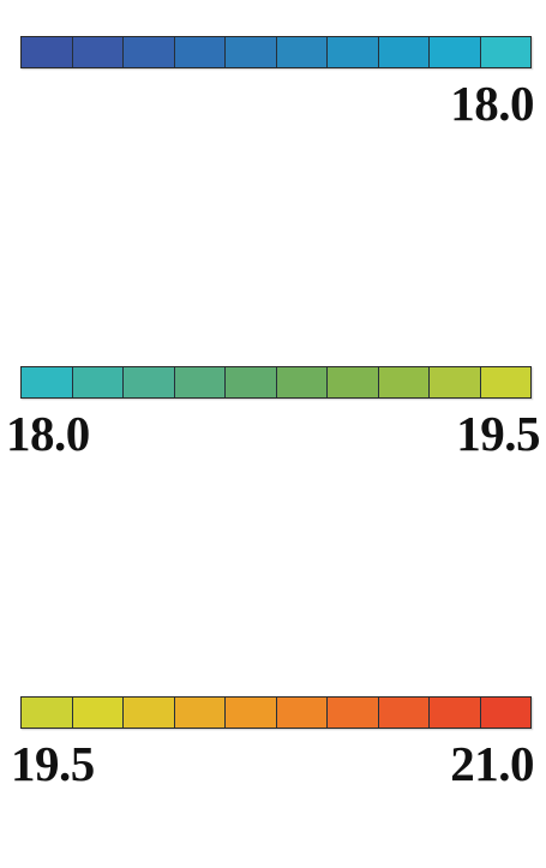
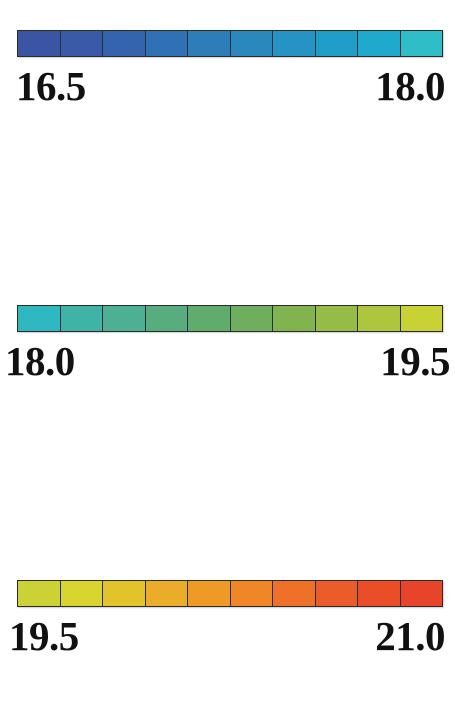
+ 16.5
  18.0
  18.0
  19.5
  19.5
  21.0
